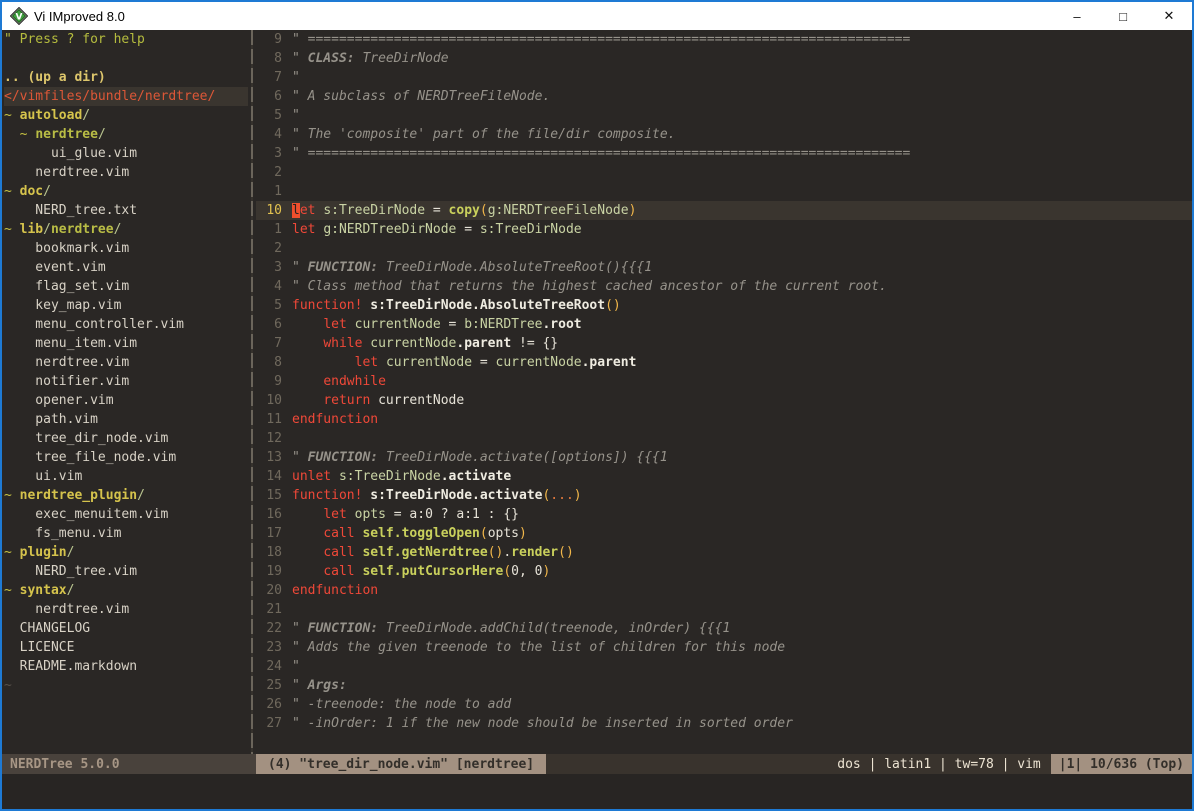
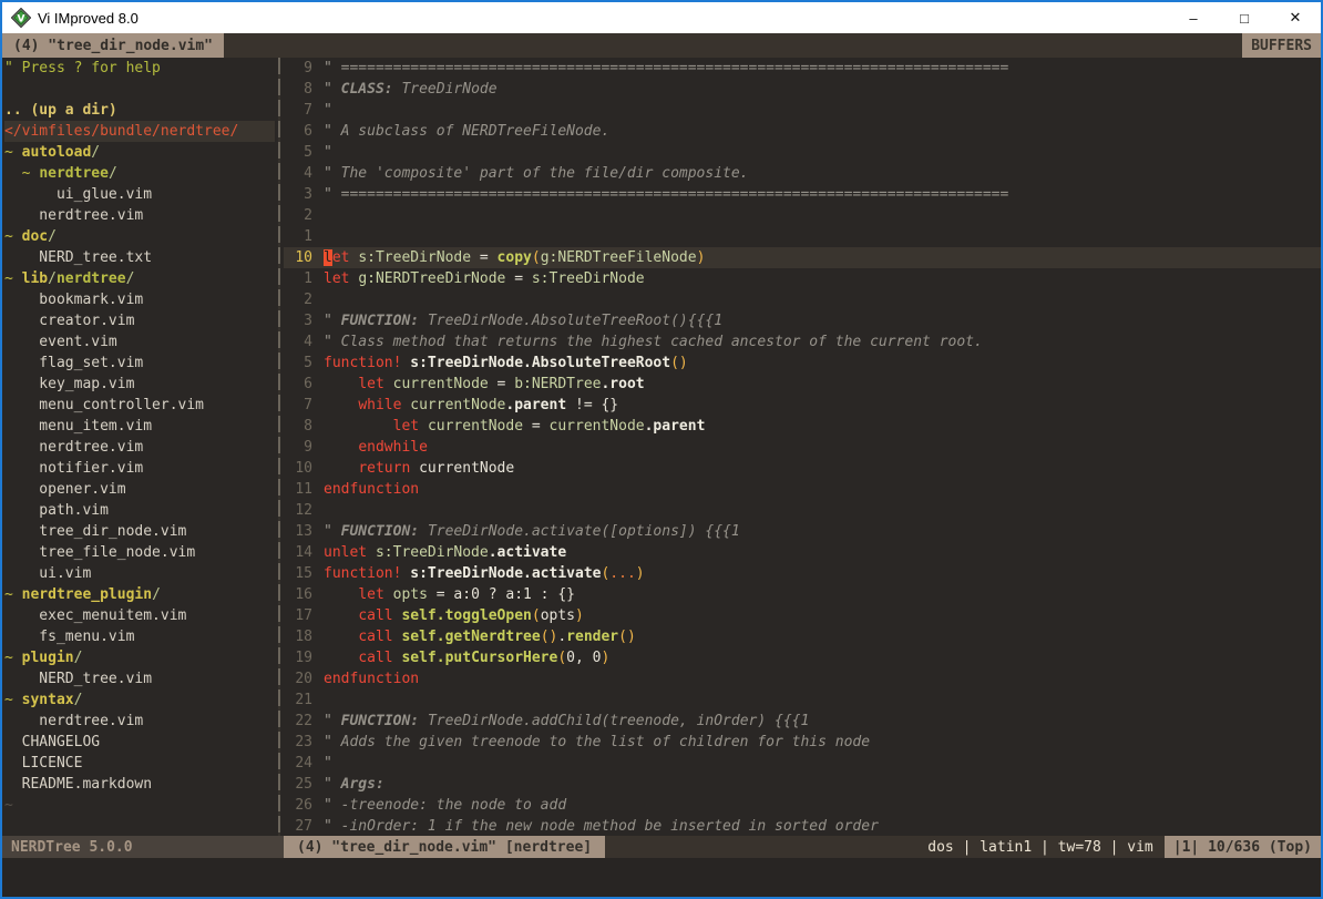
  V
  Vi IMproved 8.0
  –
  □
  ✕
+ (4) "tree_dir_node.vim"
+ BUFFERS
  " Press ? for help
  .. (up a dir)
  </vimfiles/bundle/nerdtree/
  ~ autoload/
  ~ nerdtree/
  ui_glue.vim
  nerdtree.vim
  ~ doc/
  NERD_tree.txt
  ~ lib/nerdtree/
  bookmark.vim
+ creator.vim
  event.vim
  flag_set.vim
  key_map.vim
  menu_controller.vim
  menu_item.vim
  nerdtree.vim
  notifier.vim
  opener.vim
  path.vim
  tree_dir_node.vim
  tree_file_node.vim
  ui.vim
  ~ nerdtree_plugin/
  exec_menuitem.vim
  fs_menu.vim
  ~ plugin/
  NERD_tree.vim
  ~ syntax/
  nerdtree.vim
  CHANGELOG
  LICENCE
  README.markdown
  ~
  9
  " =============================================================================
  8
  " CLASS: TreeDirNode
  7
  "
  6
  " A subclass of NERDTreeFileNode.
  5
  "
  4
  " The 'composite' part of the file/dir composite.
  3
  " =============================================================================
  2
  1
  10
  let s:TreeDirNode = copy(g:NERDTreeFileNode)
  1
  let g:NERDTreeDirNode = s:TreeDirNode
  2
  3
  " FUNCTION: TreeDirNode.AbsoluteTreeRoot(){{{1
  4
  " Class method that returns the highest cached ancestor of the current root.
  5
  function! s:TreeDirNode.AbsoluteTreeRoot()
  6
  let currentNode = b:NERDTree.root
  7
  while currentNode.parent != {}
  8
  let currentNode = currentNode.parent
  9
  endwhile
  10
  return currentNode
  11
  endfunction
  12
  13
  " FUNCTION: TreeDirNode.activate([options]) {{{1
  14
  unlet s:TreeDirNode.activate
  15
  function! s:TreeDirNode.activate(...)
  16
  let opts = a:0 ? a:1 : {}
  17
  call self.toggleOpen(opts)
  18
  call self.getNerdtree().render()
  19
  call self.putCursorHere(0, 0)
  20
  endfunction
  21
  22
  " FUNCTION: TreeDirNode.addChild(treenode, inOrder) {{{1
  23
  " Adds the given treenode to the list of children for this node
  24
  "
  25
  " Args:
  26
  " -treenode: the node to add
  27
- " -inOrder: 1 if the new node should be inserted in sorted order
+ " -inOrder: 1 if the new node method be inserted in sorted order
  NERDTree 5.0.0
  (4) "tree_dir_node.vim" [nerdtree]
  dos | latin1 | tw=78 | vim
  |1| 10/636 (Top)
